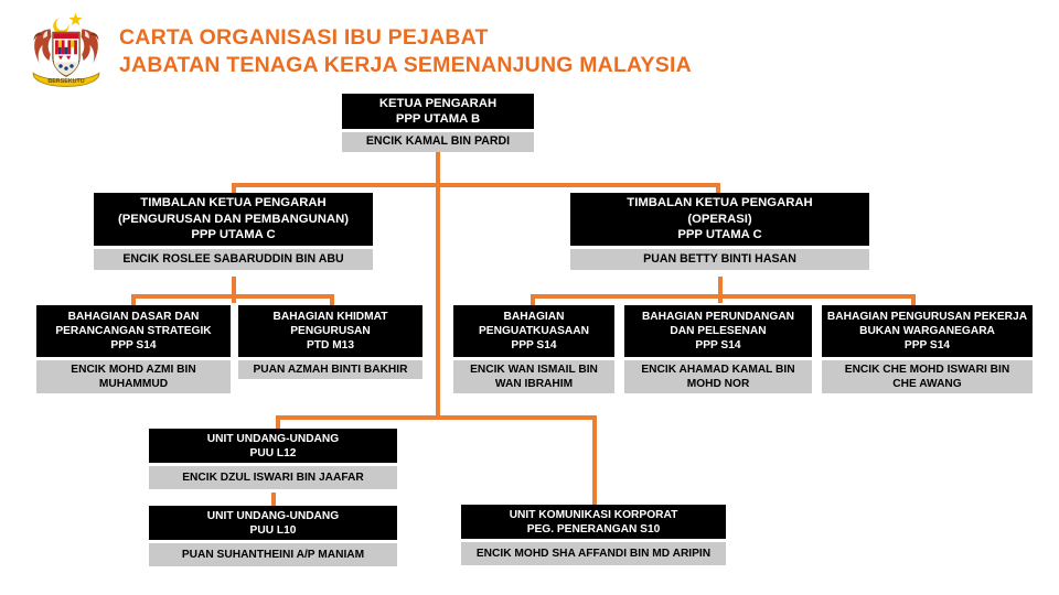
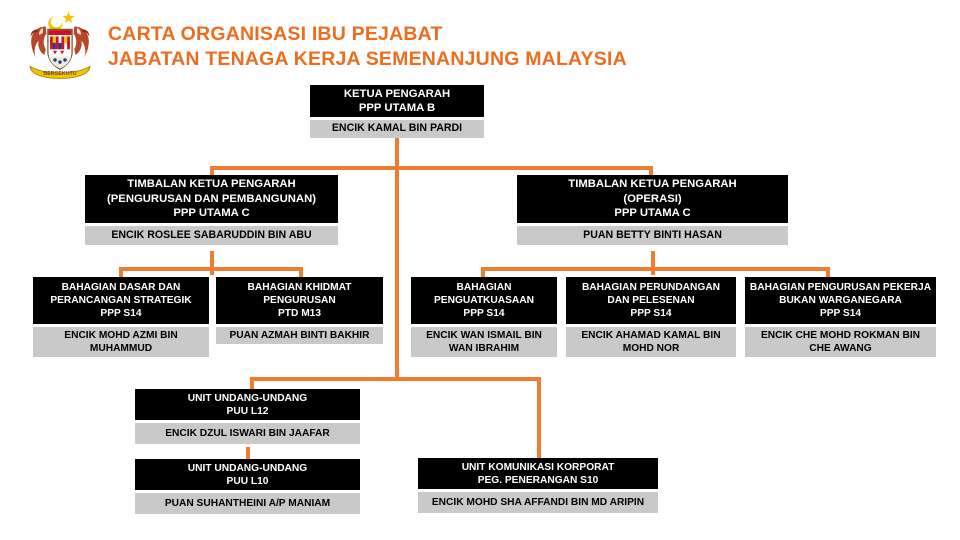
  CARTA ORGANISASI IBU PEJABAT
  JABATAN TENAGA KERJA SEMENANJUNG MALAYSIA
  KETUA PENGARAH
  PPP UTAMA B
  ENCIK KAMAL BIN PARDI
  TIMBALAN KETUA PENGARAH
  (PENGURUSAN DAN PEMBANGUNAN)
  PPP UTAMA C
  ENCIK ROSLEE SABARUDDIN BIN ABU
  TIMBALAN KETUA PENGARAH
  (OPERASI)
  PPP UTAMA C
  PUAN BETTY BINTI HASAN
  BAHAGIAN DASAR DAN
  PERANCANGAN STRATEGIK
  PPP S14
  ENCIK MOHD AZMI BIN
  MUHAMMUD
  BAHAGIAN KHIDMAT
  PENGURUSAN
  PTD M13
  PUAN AZMAH BINTI BAKHIR
  BAHAGIAN
  PENGUATKUASAAN
  PPP S14
  ENCIK WAN ISMAIL BIN
  WAN IBRAHIM
  BAHAGIAN PERUNDANGAN
  DAN PELESENAN
  PPP S14
  ENCIK AHAMAD KAMAL BIN
  MOHD NOR
  BAHAGIAN PENGURUSAN PEKERJA
  BUKAN WARGANEGARA
  PPP S14
- ENCIK CHE MOHD ISWARI BIN
+ ENCIK CHE MOHD ROKMAN BIN
  CHE AWANG
  UNIT UNDANG-UNDANG
  PUU L12
  ENCIK DZUL ISWARI BIN JAAFAR
  UNIT UNDANG-UNDANG
  PUU L10
  PUAN SUHANTHEINI A/P MANIAM
  UNIT KOMUNIKASI KORPORAT
  PEG. PENERANGAN S10
  ENCIK MOHD SHA AFFANDI BIN MD ARIPIN
